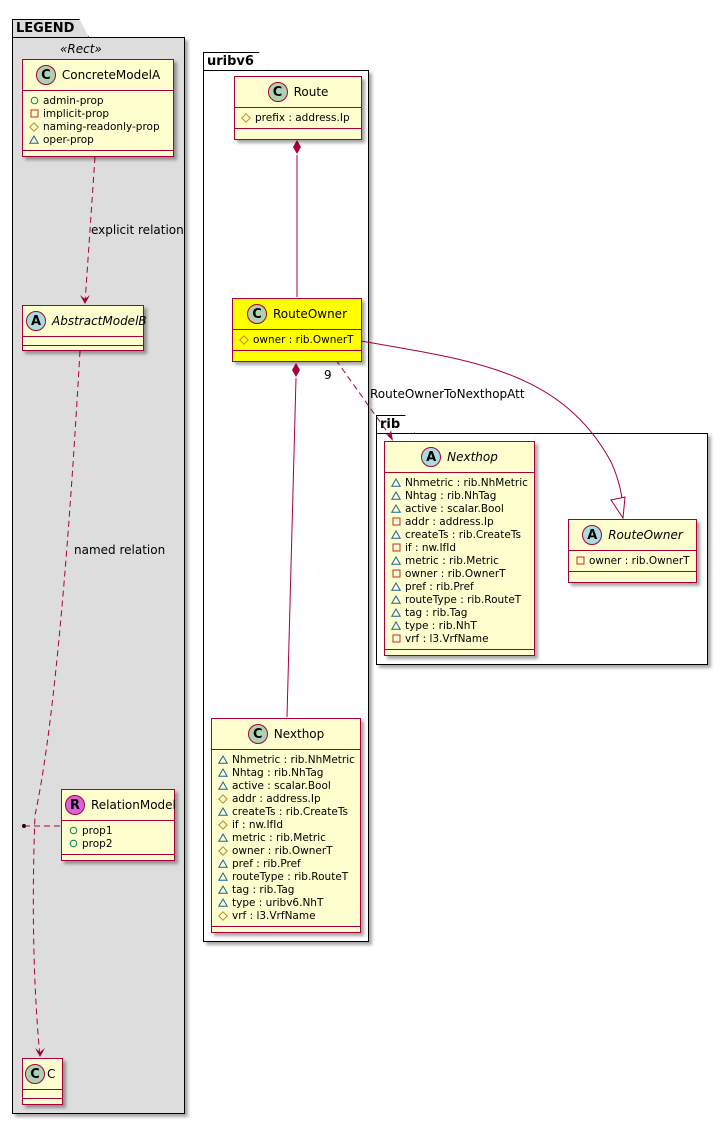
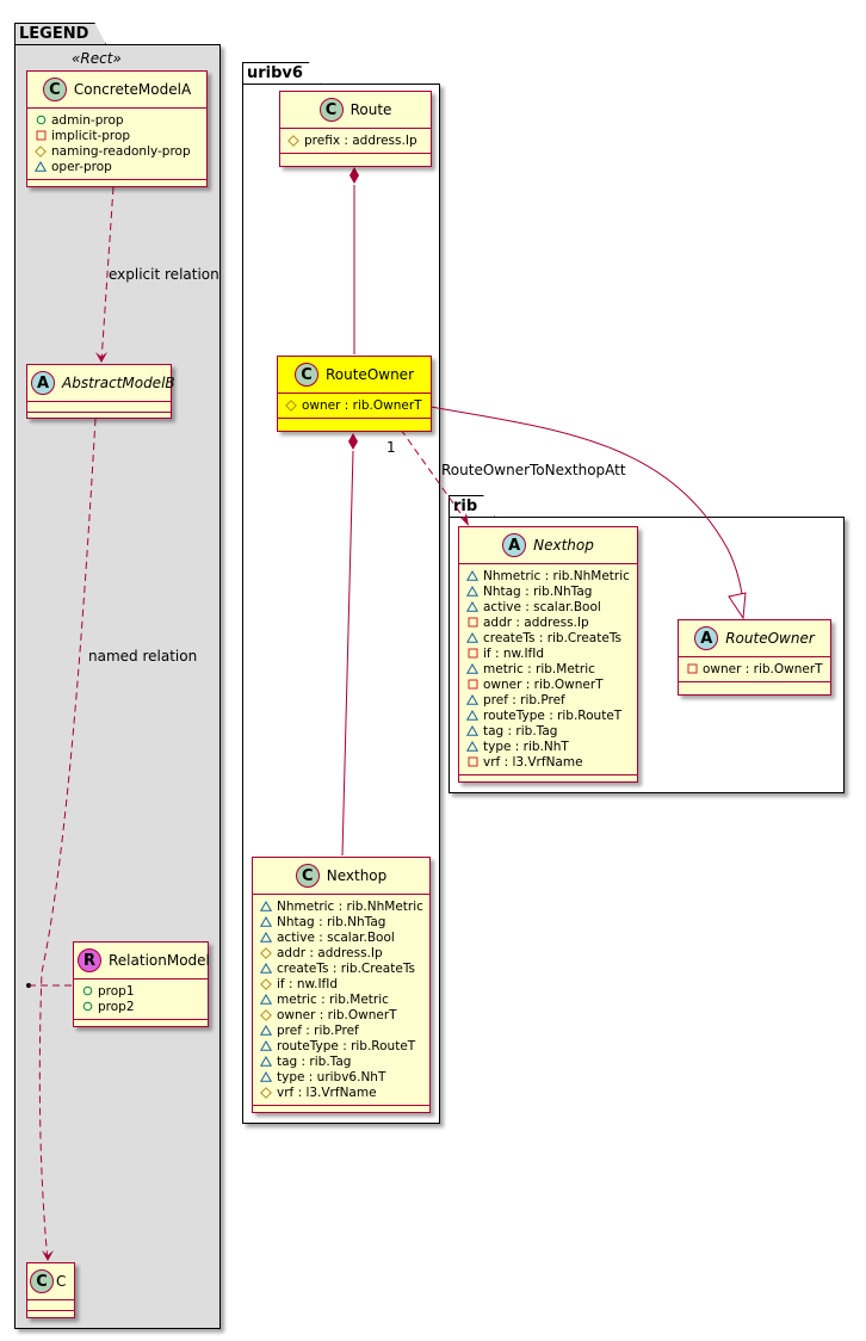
  LEGEND
  «Rect»
  uribv6
  rib
  explicit relation
  named relation
- 9
+ 1
  RouteOwnerToNexthopAtt
  C
  ConcreteModelA
  admin-prop
  implicit-prop
  naming-readonly-prop
  oper-prop
  A
  AbstractModelB
  R
  RelationModel
  prop1
  prop2
  C
  C
  C
  Route
  prefix : address.Ip
  C
  RouteOwner
  owner : rib.OwnerT
  C
  Nexthop
  Nhmetric : rib.NhMetric
  Nhtag : rib.NhTag
  active : scalar.Bool
  addr : address.Ip
  createTs : rib.CreateTs
  if : nw.IfId
  metric : rib.Metric
  owner : rib.OwnerT
  pref : rib.Pref
  routeType : rib.RouteT
  tag : rib.Tag
  type : uribv6.NhT
  vrf : l3.VrfName
  A
  Nexthop
  Nhmetric : rib.NhMetric
  Nhtag : rib.NhTag
  active : scalar.Bool
  addr : address.Ip
  createTs : rib.CreateTs
  if : nw.IfId
  metric : rib.Metric
  owner : rib.OwnerT
  pref : rib.Pref
  routeType : rib.RouteT
  tag : rib.Tag
  type : rib.NhT
  vrf : l3.VrfName
  A
  RouteOwner
  owner : rib.OwnerT
